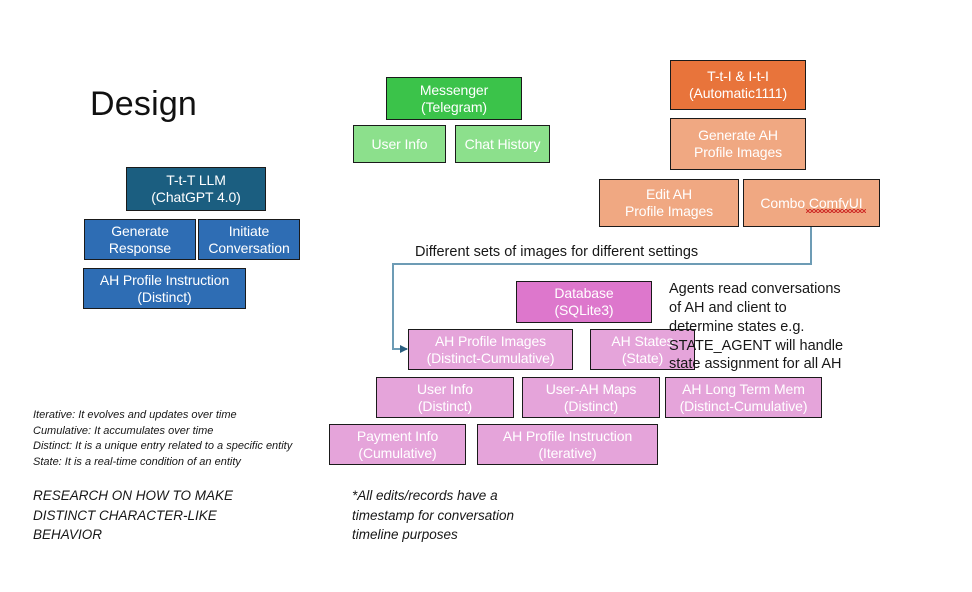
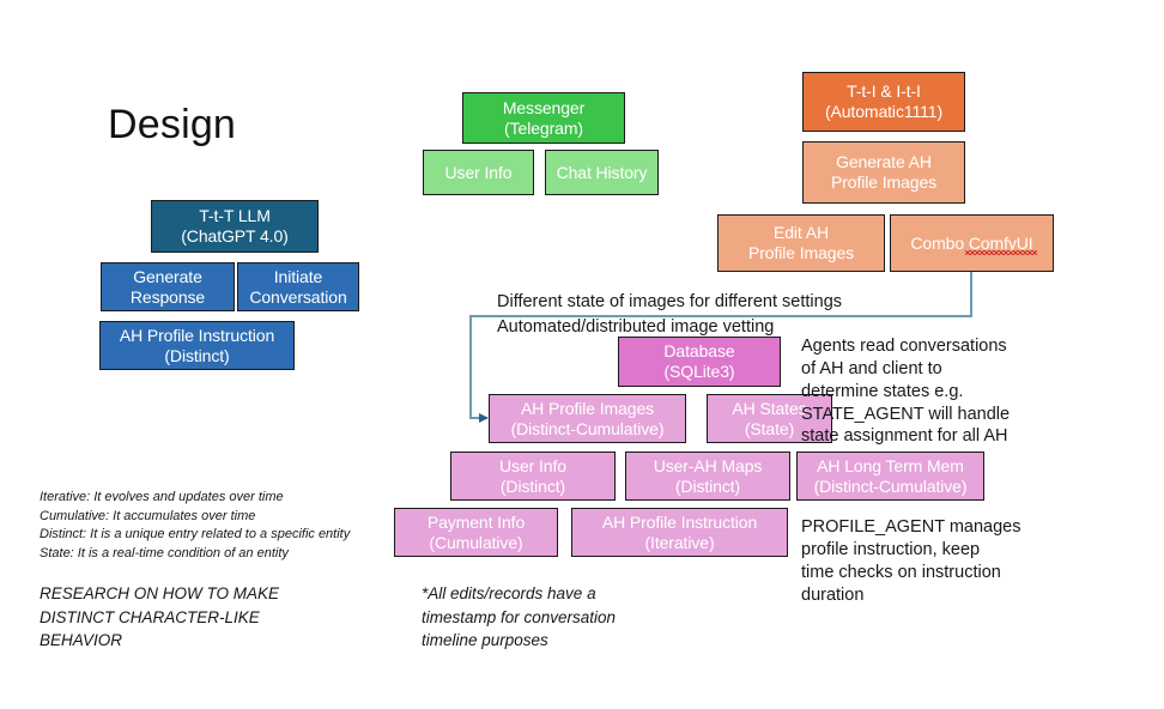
  Design
  T-t-T LLM
  (ChatGPT 4.0)
  Generate
  Response
  Initiate
  Conversation
  AH Profile Instruction
  (Distinct)
  Messenger
  (Telegram)
  User Info
  Chat History
  T-t-I & I-t-I
  (Automatic1111)
  Generate AH
  Profile Images
  Edit AH
  Profile Images
  Combo ComfyUI
- Different sets of images for different settings
+ Different state of images for different settings
+ Automated/distributed image vetting
  Database
  (SQLite3)
  AH Profile Images
  (Distinct-Cumulative)
  AH States
  (State)
  User Info
  (Distinct)
  User-AH Maps
  (Distinct)
  AH Long Term Mem
  (Distinct-Cumulative)
  Payment Info
  (Cumulative)
  AH Profile Instruction
  (Iterative)
  Agents read conversations
  of AH and client to
  determine states e.g.
  STATE_AGENT will handle
  state assignment for all AH
+ PROFILE_AGENT manages
+ profile instruction, keep
+ time checks on instruction
+ duration
  Iterative: It evolves and updates over time
  Cumulative: It accumulates over time
  Distinct: It is a unique entry related to a specific entity
  State: It is a real-time condition of an entity
  RESEARCH ON HOW TO MAKE
  DISTINCT CHARACTER-LIKE
  BEHAVIOR
  *All edits/records have a
  timestamp for conversation
  timeline purposes
